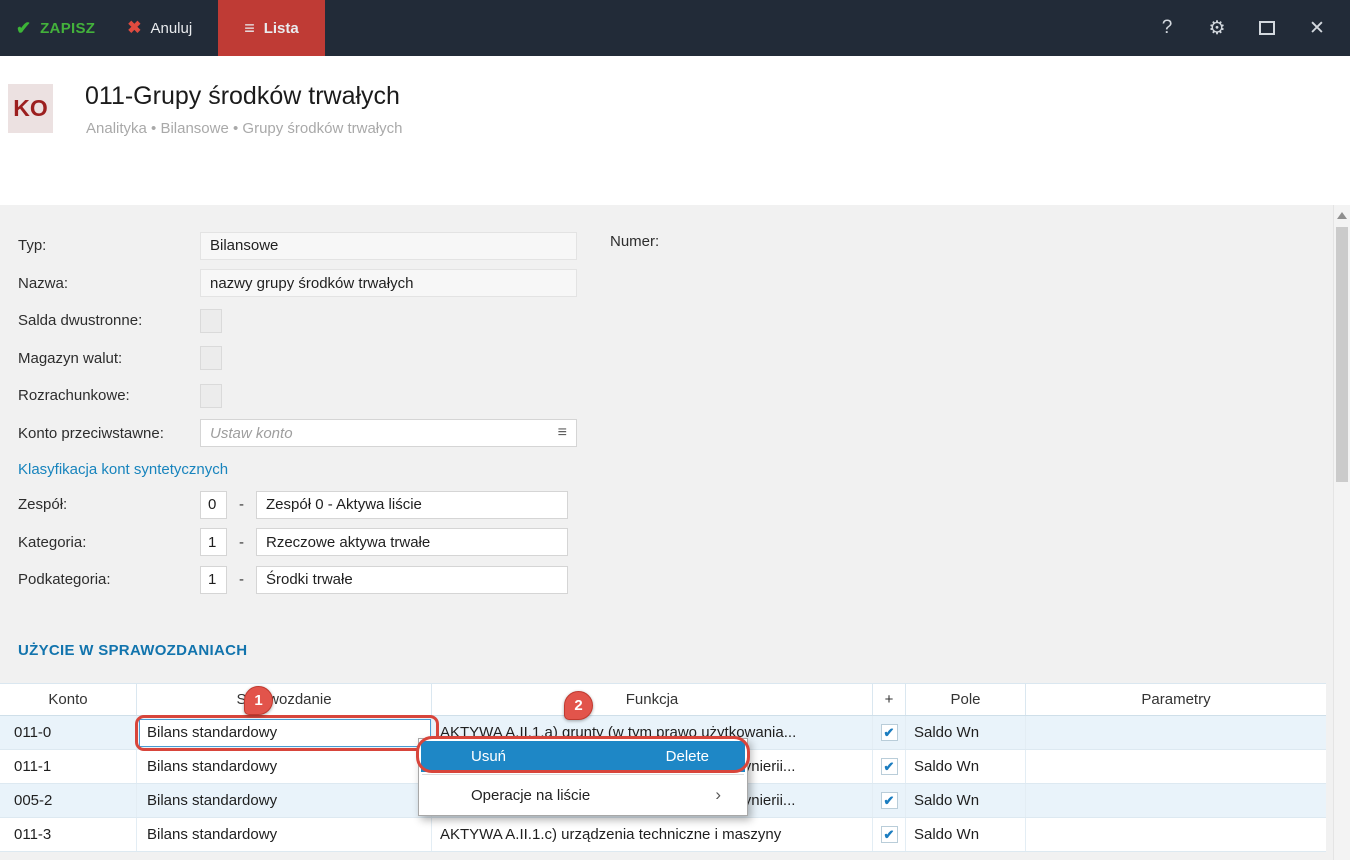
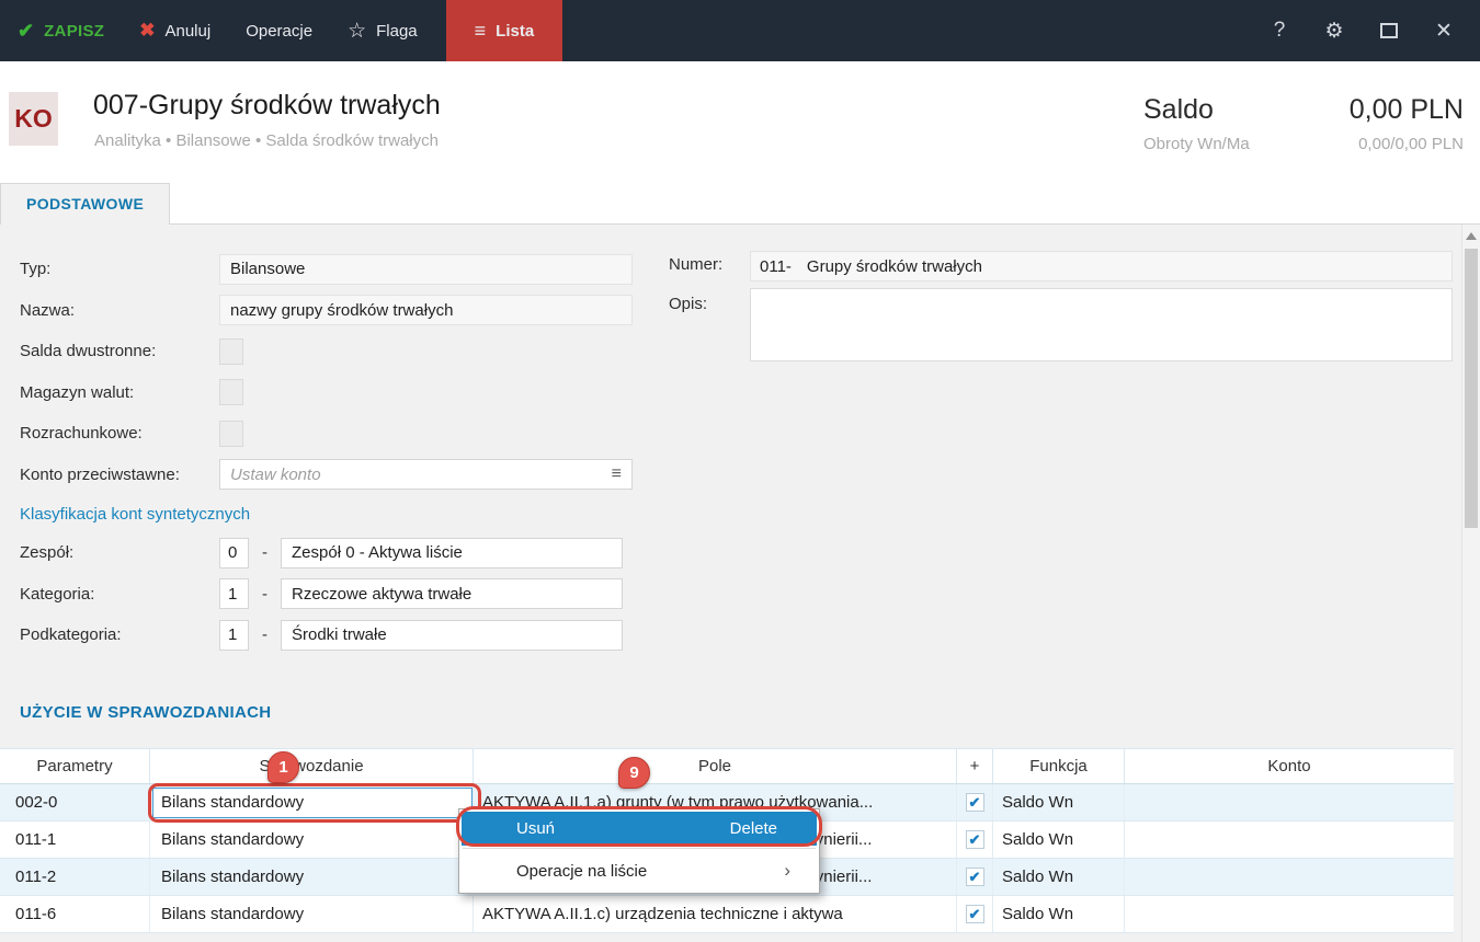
  ✔
  ZAPISZ
  ✖
  Anuluj
+ Operacje
+ ☆
+ Flaga
  ≡
  Lista
  ?
  ⚙
  ✕
  KO
- 011-Grupy środków trwałych
+ 007-Grupy środków trwałych
- Analityka • Bilansowe • Grupy środków trwałych
+ Analityka • Bilansowe • Salda środków trwałych
+ Saldo
+ 0,00 PLN
+ Obroty Wn/Ma
+ 0,00/0,00 PLN
+ PODSTAWOWE
  Typ:
  Bilansowe
  Nazwa:
  nazwy grupy środków trwałych
  Salda dwustronne:
  Magazyn walut:
  Rozrachunkowe:
  Konto przeciwstawne:
  Ustaw konto
  ≡
  Klasyfikacja kont syntetycznych
  Zespół:
  0
  -
  Zespół 0 - Aktywa liście
  Kategoria:
  1
  -
  Rzeczowe aktywa trwałe
  Podkategoria:
  1
  -
  Środki trwałe
  Numer:
+ 011-
+ Grupy środków trwałych
+ Opis:
  UŻYCIE W SPRAWOZDANIACH
- Konto
+ Parametry
  Swozdanie
- Funkcja
+ Pole
  +
- Pole
+ Funkcja
- Parametry
+ Konto
- 011-0
+ 002-0
  Bilans standardowy
  AKTYWA A.II.1.a) grunty (w tym prawo użytkowania...
  ✔
  Saldo Wn
  011-1
  Bilans standardowy
  ✔
  Saldo Wn
- 005-2
+ 011-2
  Bilans standardowy
  ✔
  Saldo Wn
- 011-3
+ 011-6
  Bilans standardowy
- AKTYWA A.II.1.c) urządzenia techniczne i maszyny
+ AKTYWA A.II.1.c) urządzenia techniczne i aktywa
  ✔
  Saldo Wn
  Usuń
  Delete
  Operacje na liście
  ›
  1
- 2
+ 9
